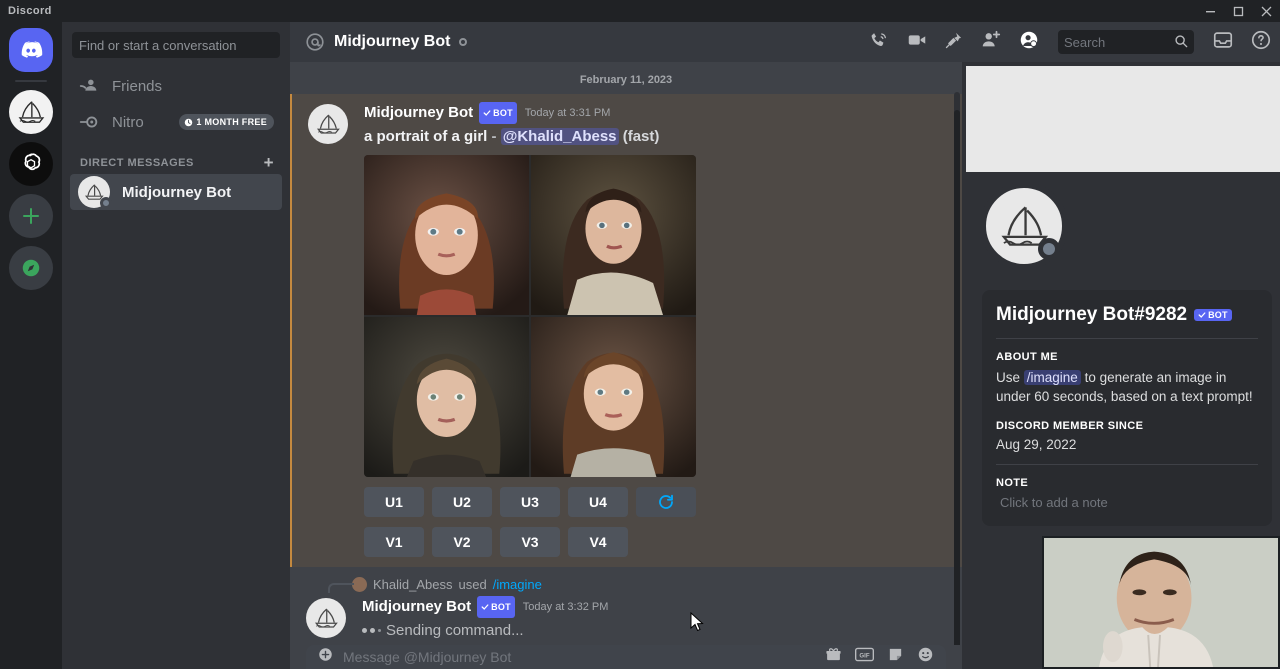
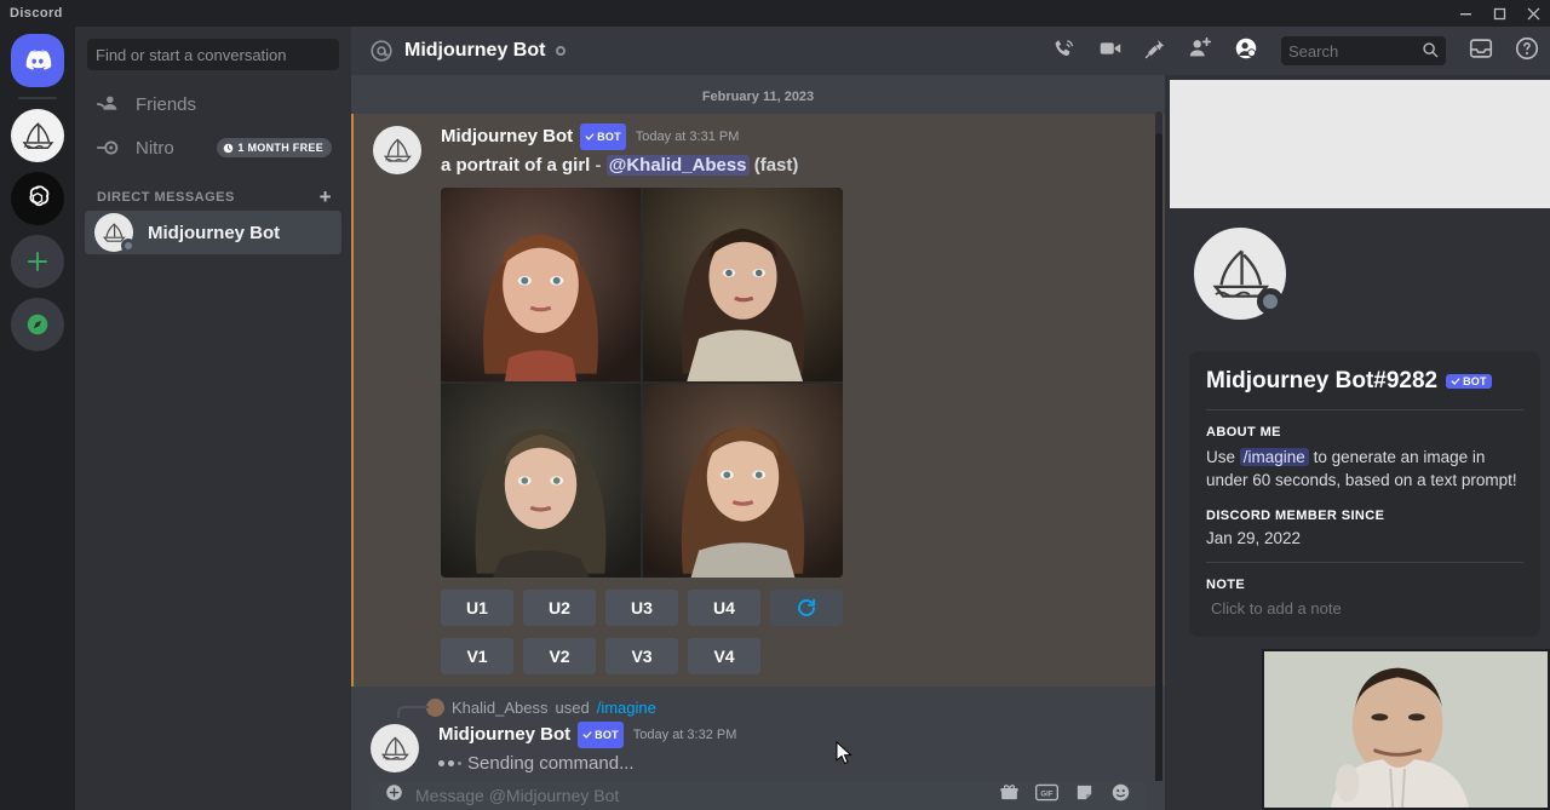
  Discord
  Find or start a conversation
  Friends
  Nitro
  1 MONTH FREE
  DIRECT MESSAGES
  +
  Midjourney Bot
  Midjourney Bot
  Search
  February 11, 2023
  Midjourney Bot
  BOT
  Today at 3:31 PM
  a portrait of a girl - @Khalid_Abess (fast)
  U1
  U2
  U3
  U4
  V1
  V2
  V3
  V4
  Khalid_Abess
  used
  /imagine
  Midjourney Bot
  BOT
  Today at 3:32 PM
  Sending command...
  Message @Midjourney Bot
  Midjourney Bot#9282
  BOT
  ABOUT ME
  Use /imagine to generate an image in under 60 seconds, based on a text prompt!
  DISCORD MEMBER SINCE
- Aug 29, 2022
+ Jan 29, 2022
  NOTE
  Click to add a note
